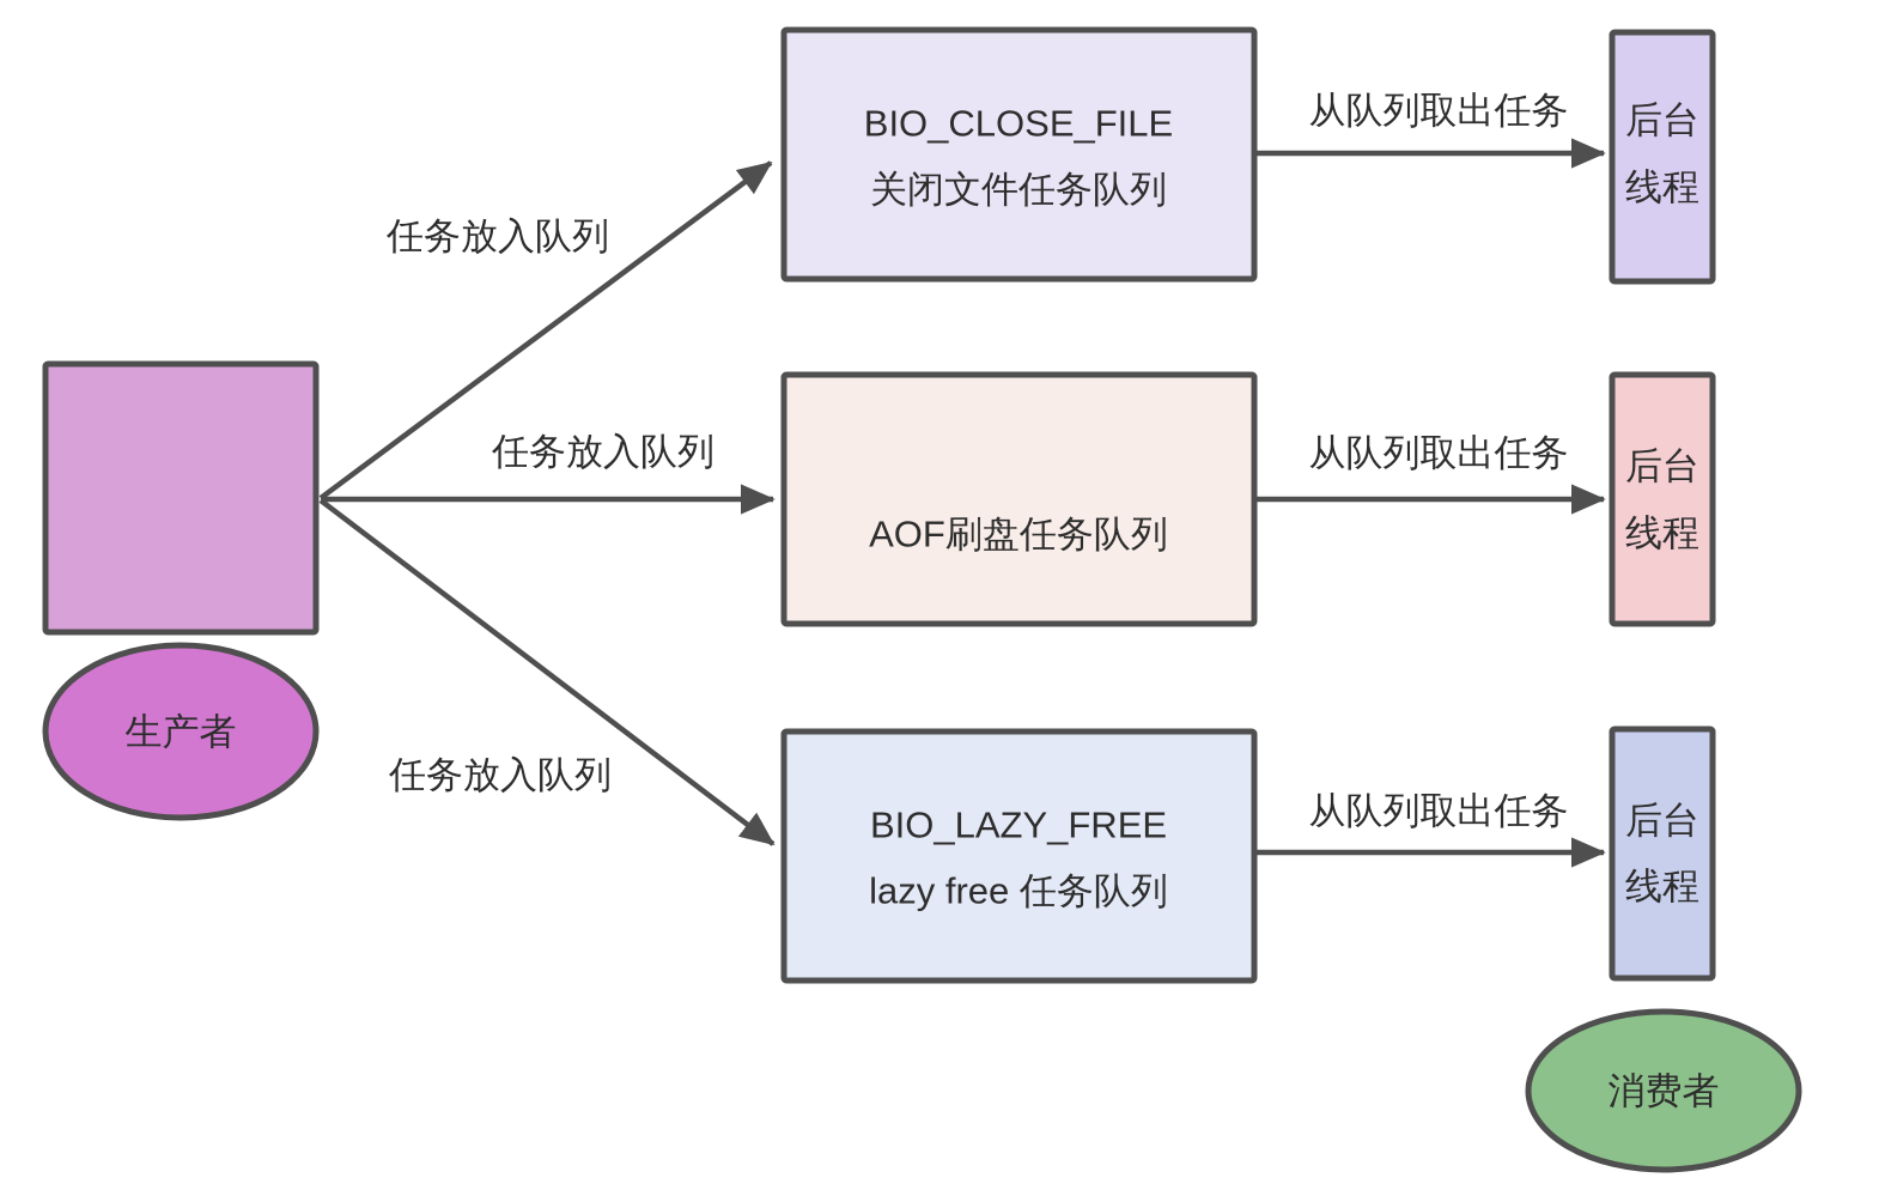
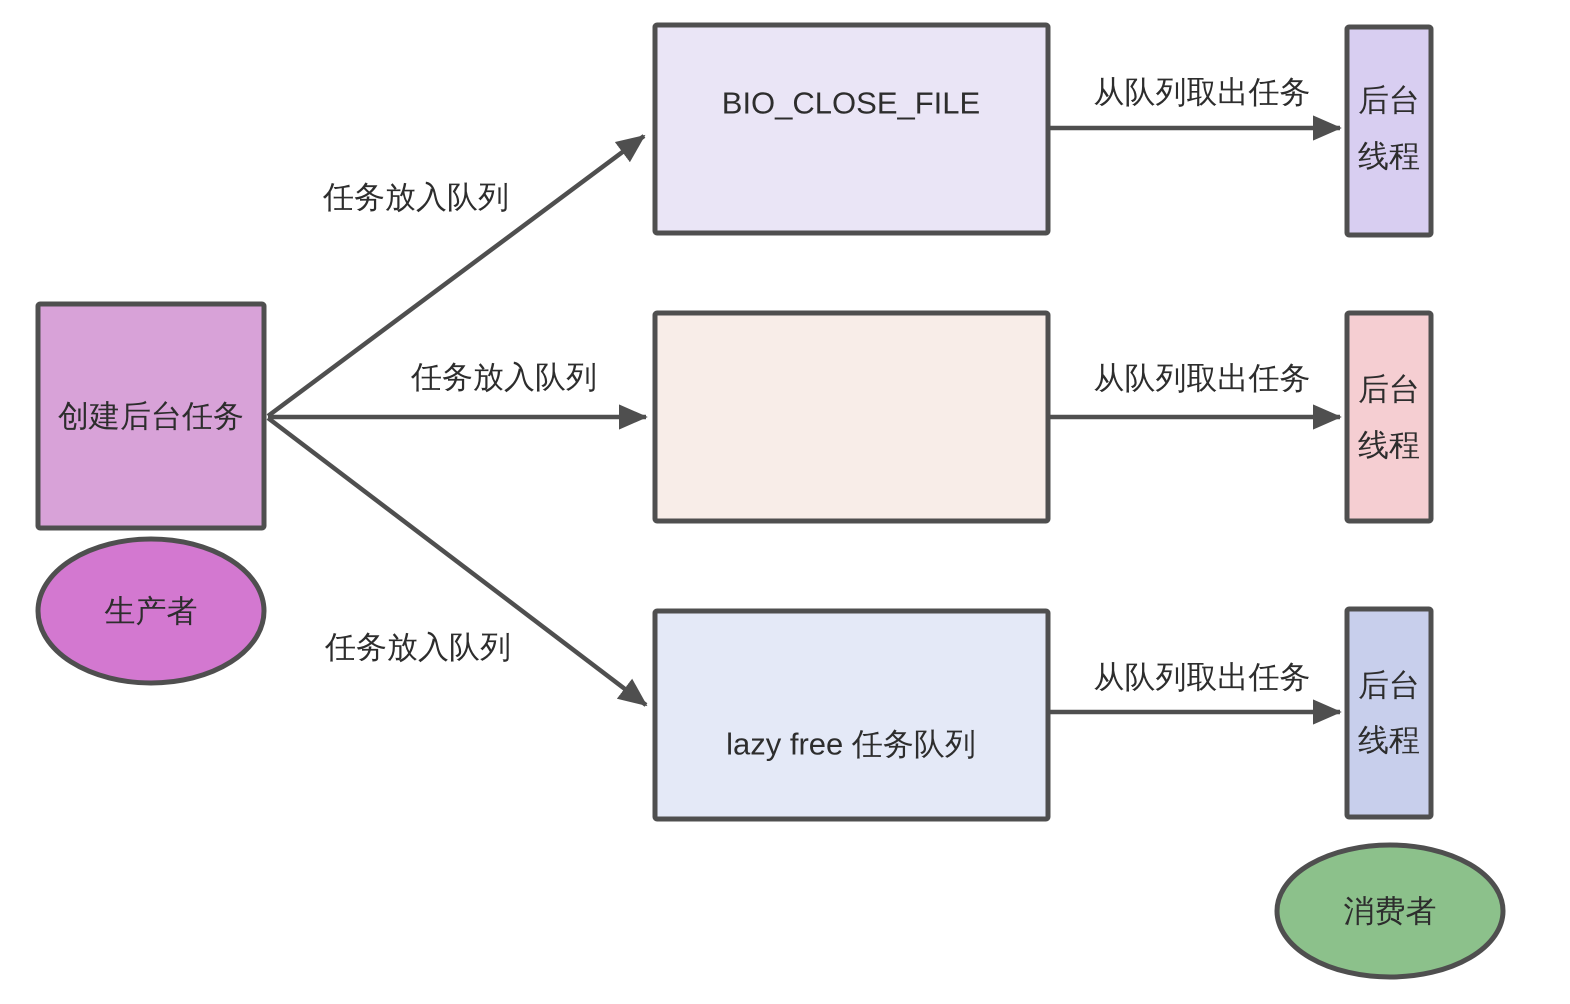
  任务放入队列
  任务放入队列
  任务放入队列
  从队列取出任务
  从队列取出任务
  从队列取出任务
+ 创建后台任务
  生产者
  BIO_CLOSE_FILE
- 关闭文件任务队列
- AOF刷盘任务队列
- BIO_LAZY_FREE
  lazy free 任务队列
  后台
  线程
  后台
  线程
  后台
  线程
  消费者
